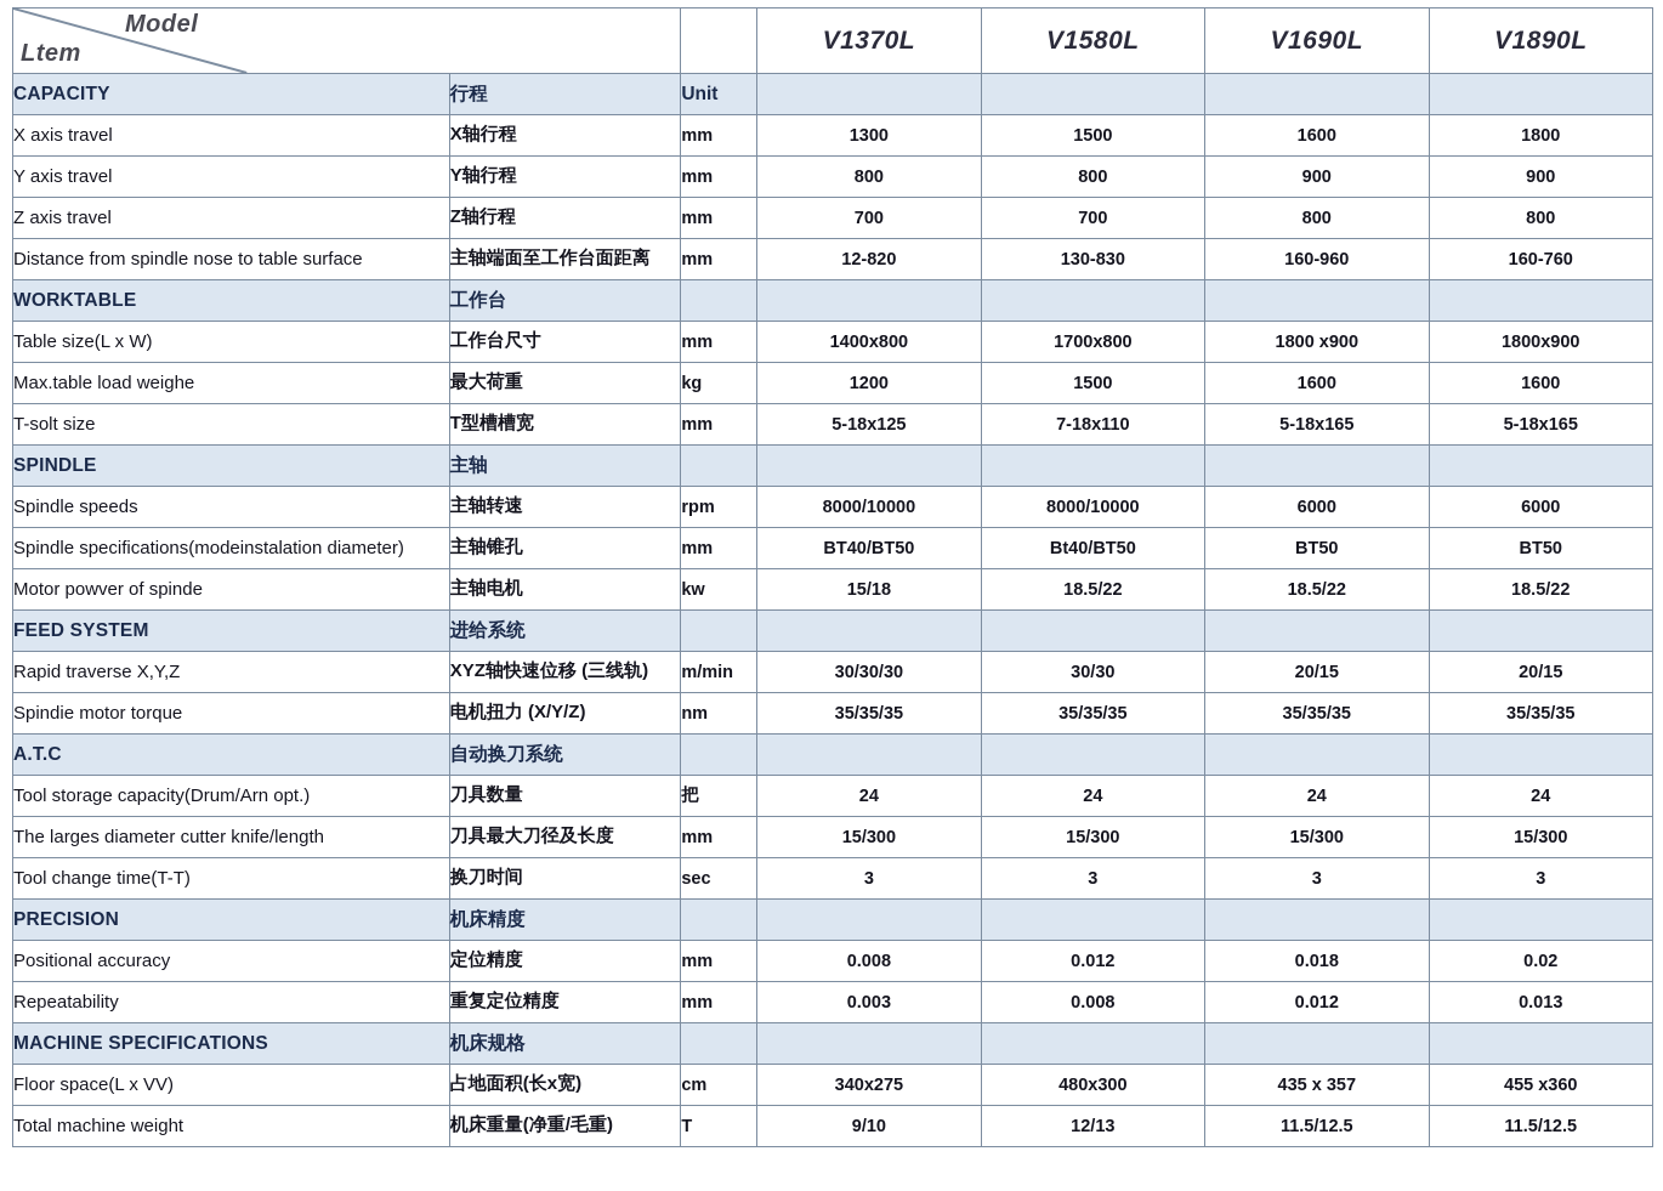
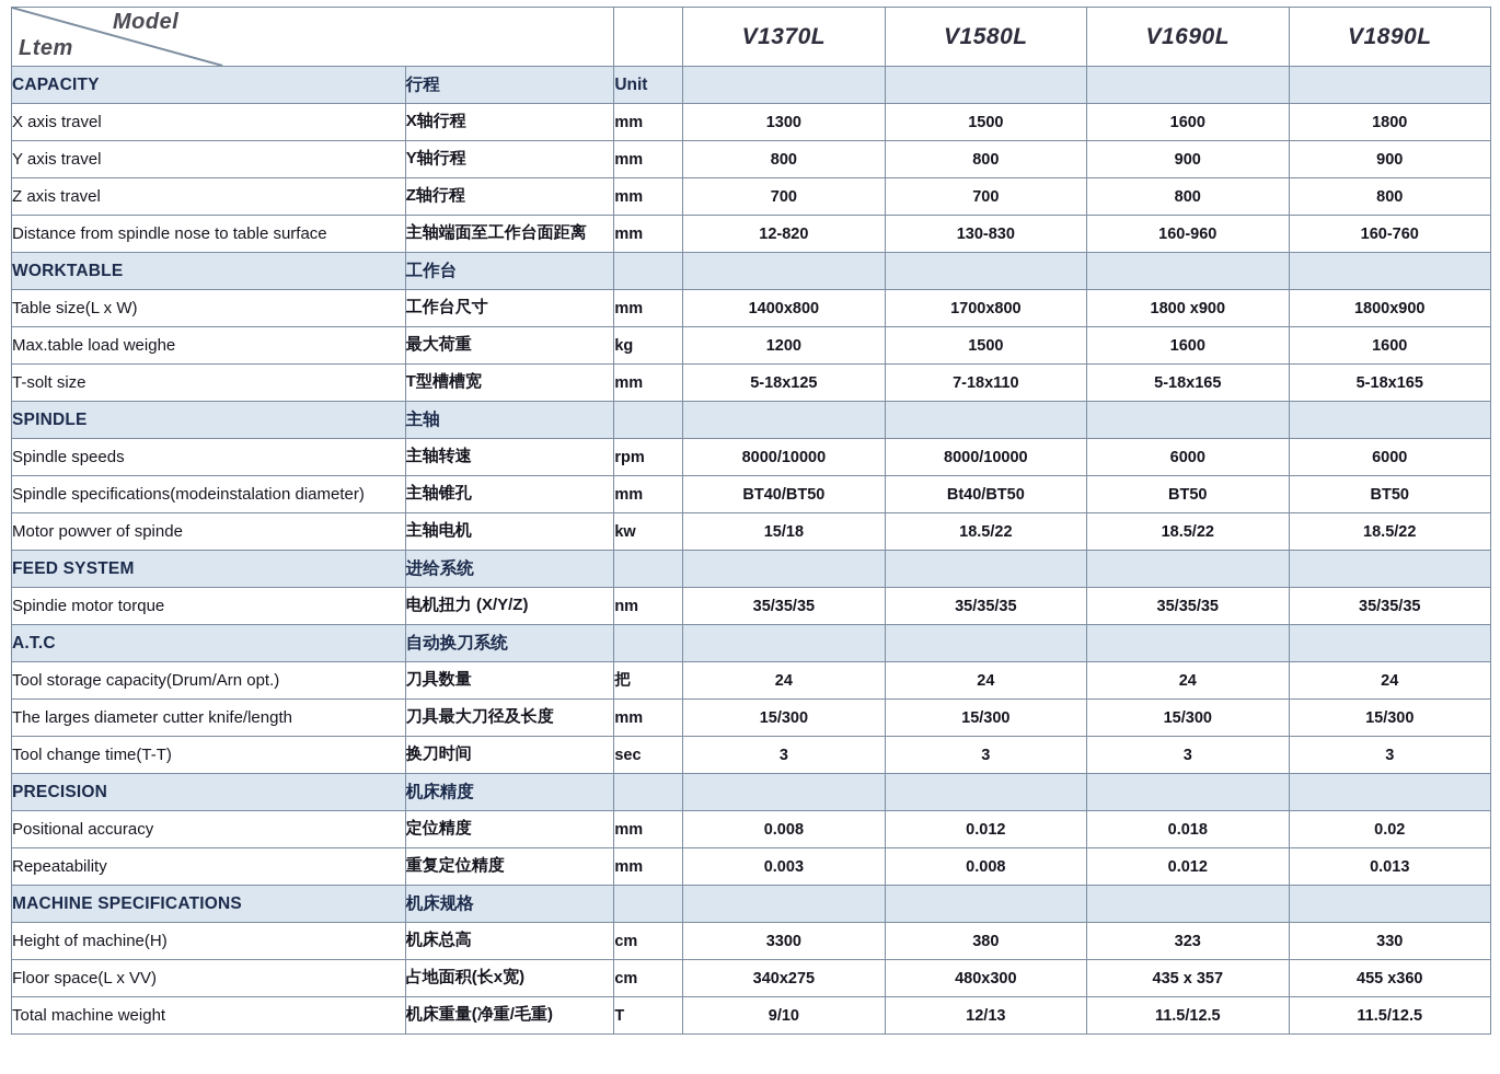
  Model Ltem		V1370L	V1580L	V1690L	V1890L
  CAPACITY	行程	Unit
  X axis travel	X轴行程	mm	1300	1500	1600	1800
  Y axis travel	Y轴行程	mm	800	800	900	900
  Z axis travel	Z轴行程	mm	700	700	800	800
  Distance from spindle nose to table surface	主轴端面至工作台面距离	mm	12-820	130-830	160-960	160-760
  WORKTABLE	工作台
  Table size(L x W)	工作台尺寸	mm	1400x800	1700x800	1800 x900	1800x900
  Max.table load weighe	最大荷重	kg	1200	1500	1600	1600
  T-solt size	T型槽槽宽	mm	5-18x125	7-18x110	5-18x165	5-18x165
  SPINDLE	主轴
  Spindle speeds	主轴转速	rpm	8000/10000	8000/10000	6000	6000
  Spindle specifications(modeinstalation diameter)	主轴锥孔	mm	BT40/BT50	Bt40/BT50	BT50	BT50
  Motor powver of spinde	主轴电机	kw	15/18	18.5/22	18.5/22	18.5/22
  FEED SYSTEM	进给系统
- Rapid traverse X,Y,Z	XYZ轴快速位移 (三线轨)	m/min	30/30/30	30/30	20/15	20/15
  Spindie motor torque	电机扭力 (X/Y/Z)	nm	35/35/35	35/35/35	35/35/35	35/35/35
  A.T.C	自动换刀系统
  Tool storage capacity(Drum/Arn opt.)	刀具数量	把	24	24	24	24
  The larges diameter cutter knife/length	刀具最大刀径及长度	mm	15/300	15/300	15/300	15/300
  Tool change time(T-T)	换刀时间	sec	3	3	3	3
  PRECISION	机床精度
  Positional accuracy	定位精度	mm	0.008	0.012	0.018	0.02
  Repeatability	重复定位精度	mm	0.003	0.008	0.012	0.013
  MACHINE SPECIFICATIONS	机床规格
+ Height of machine(H)	机床总高	cm	3300	380	323	330
  Floor space(L x VV)	占地面积(长x宽)	cm	340x275	480x300	435 x 357	455 x360
  Total machine weight	机床重量(净重/毛重)	T	9/10	12/13	11.5/12.5	11.5/12.5
